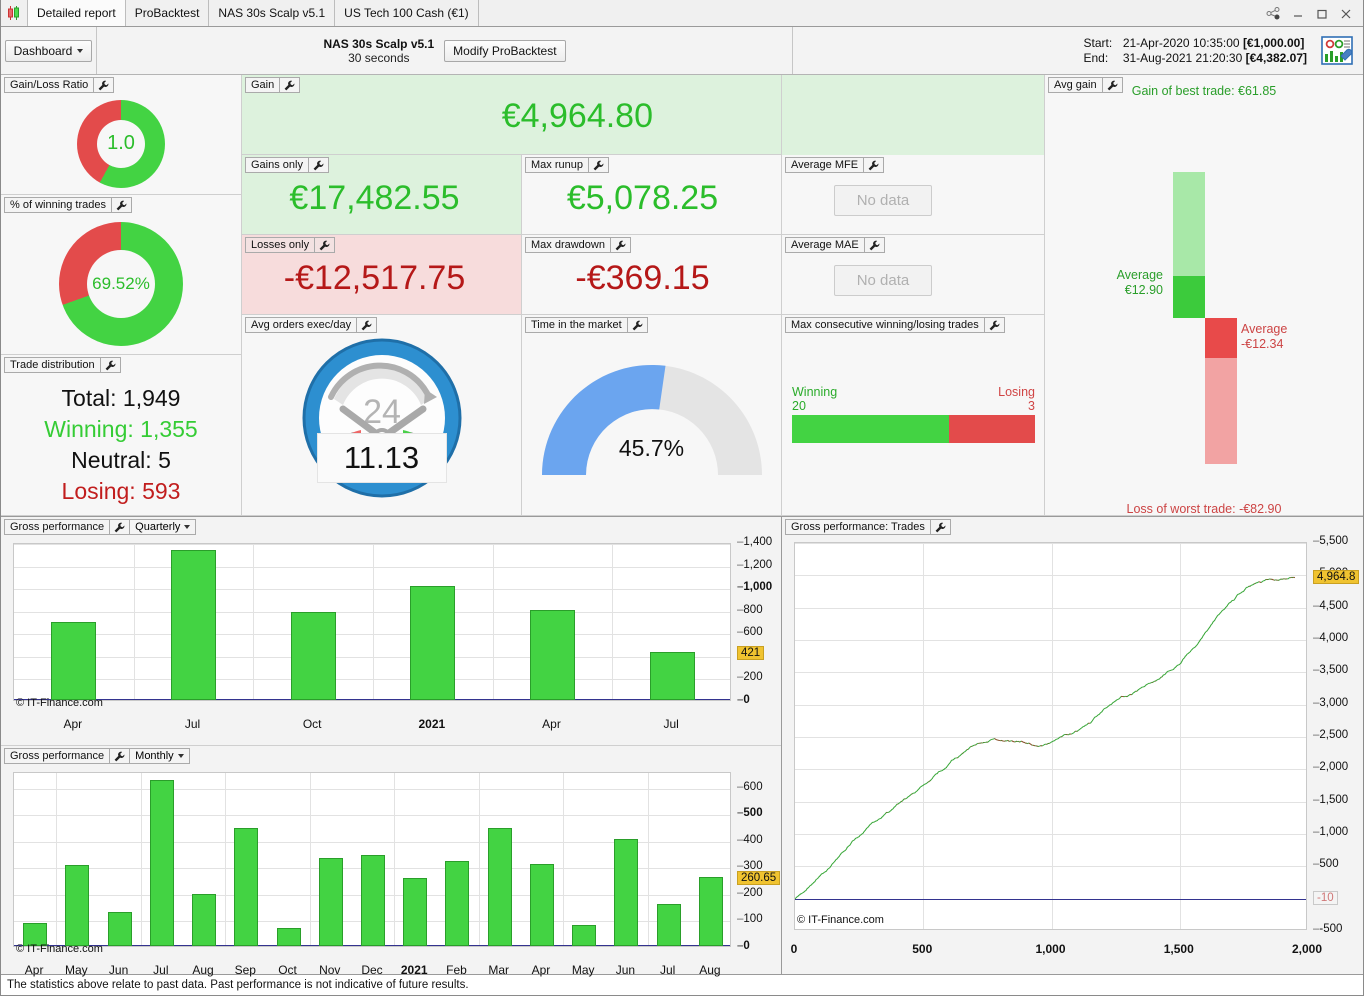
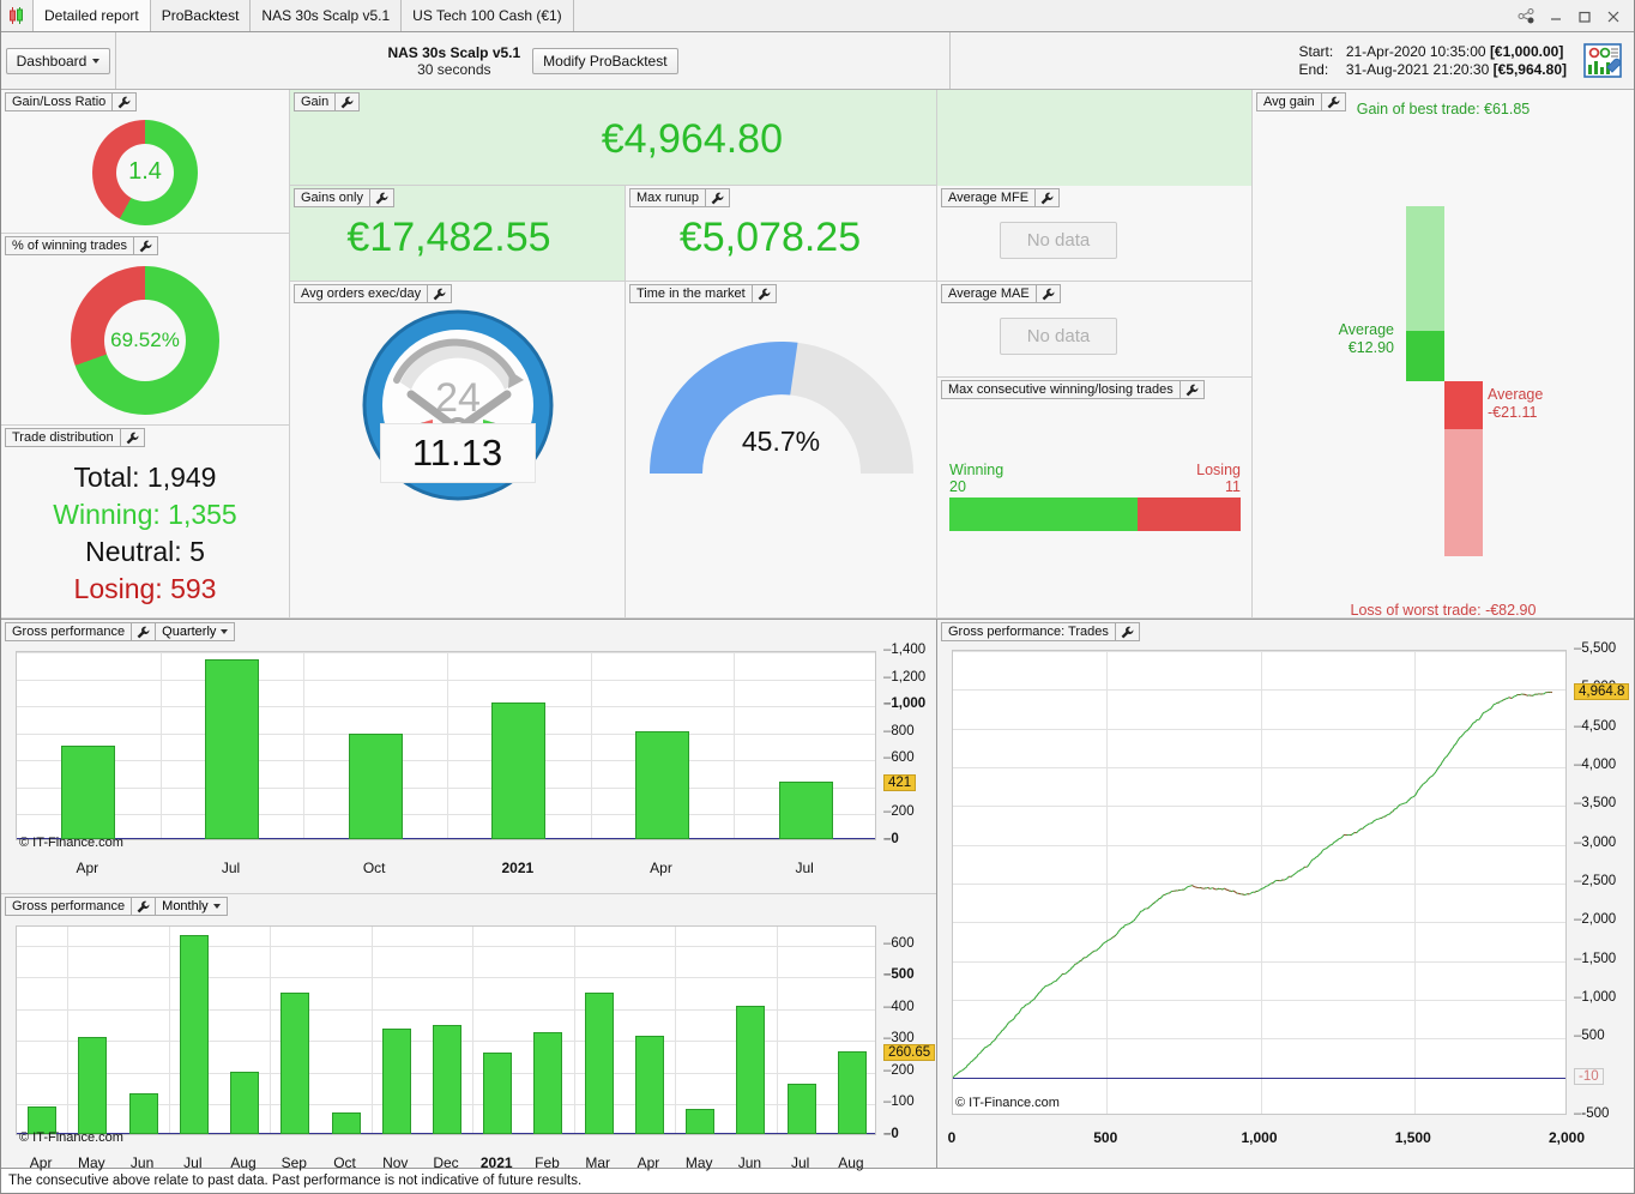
  Detailed report
  ProBacktest
  NAS 30s Scalp v5.1
  US Tech 100 Cash (€1)
  Dashboard
  NAS 30s Scalp v5.1
  30 seconds
  Modify ProBacktest
  Start: 21-Apr-2020 10:35:00 [€1,000.00]
- End: 31-Aug-2021 21:20:30 [€4,382.07]
+ End: 31-Aug-2021 21:20:30 [€5,964.80]
  Gain/Loss Ratio
- 1.0
+ 1.4
  % of winning trades
  69.52%
  Trade distribution
  Total: 1,949
  Winning: 1,355
  Neutral: 5
  Losing: 593
  Gain
  €4,964.80
  Gains only
  €17,482.55
  Max runup
  €5,078.25
- Losses only
- -€12,517.75
- Max drawdown
- -€369.15
  Avg orders exec/day
  24
  11.13
  Time in the market
  45.7%
  Average MFE
  No data
  Average MAE
  No data
  Max consecutive winning/losing trades
  Winning
  20
  Losing
- 3
+ 11
  Avg gain
  Gain of best trade: €61.85
  Average
  €12.90
  Average
- -€12.34
+ -€21.11
  Loss of worst trade: -€82.90
  Gross performance
  Quarterly
  –0
  –200
  –600
  –800
  –1,000
  –1,200
  –1,400
  421
  Apr
  Jul
  Oct
  2021
  Apr
  Jul
  © IT-Finance.com
  Gross performance
  Monthly
  –0
  –100
  –200
  –300
  –400
  –500
  –600
  260.65
  Apr
  May
  Jun
  Jul
  Aug
  Sep
  Oct
  Nov
  Dec
  2021
  Feb
  Mar
  Apr
  May
  Jun
  Jul
  Aug
  © IT-Finance.com
  Gross performance: Trades
  –-500
  –500
  –1,000
  –1,500
  –2,000
  –2,500
  –3,000
  –3,500
  –4,000
  –4,500
  –5,500
  4,964.8
  -10
  0
  500
  1,000
  1,500
  2,000
  © IT-Finance.com
- The statistics above relate to past data. Past performance is not indicative of future results.
+ The consecutive above relate to past data. Past performance is not indicative of future results.
